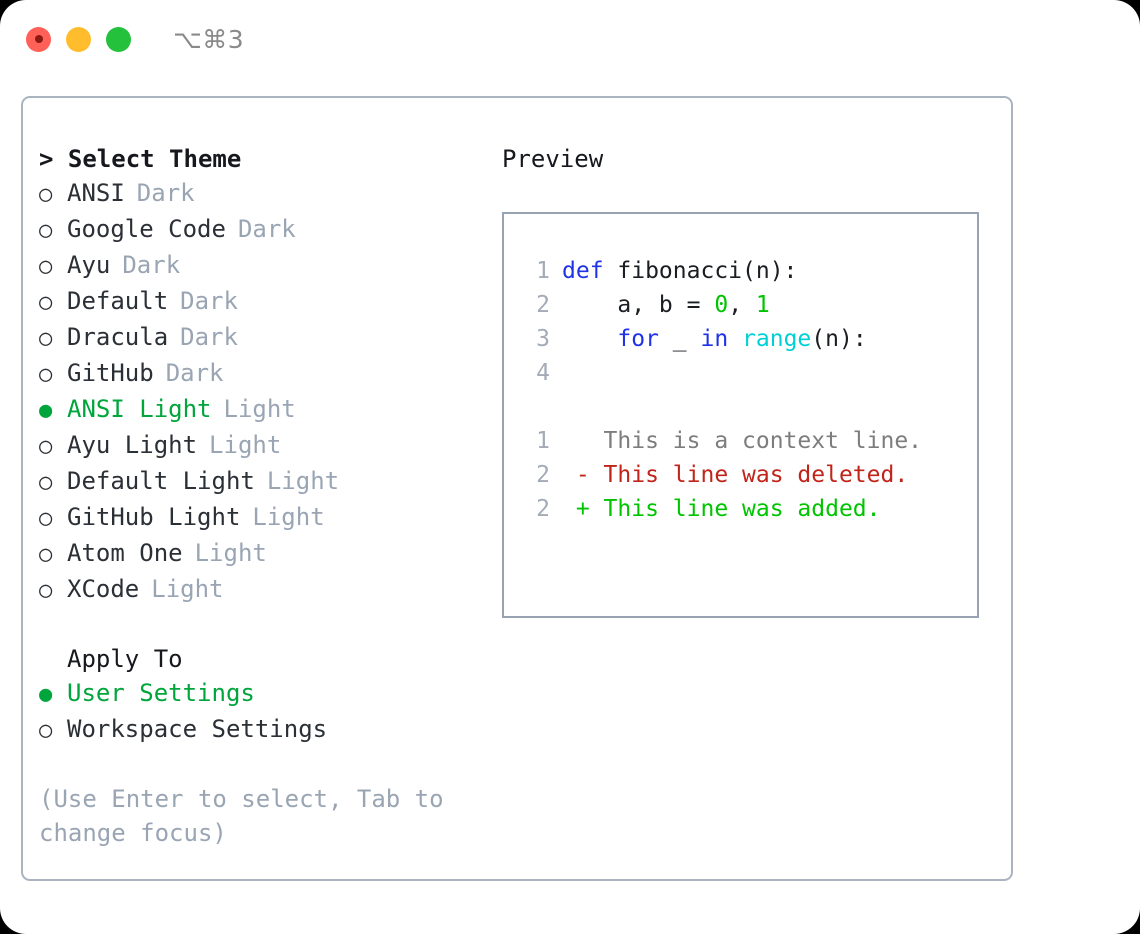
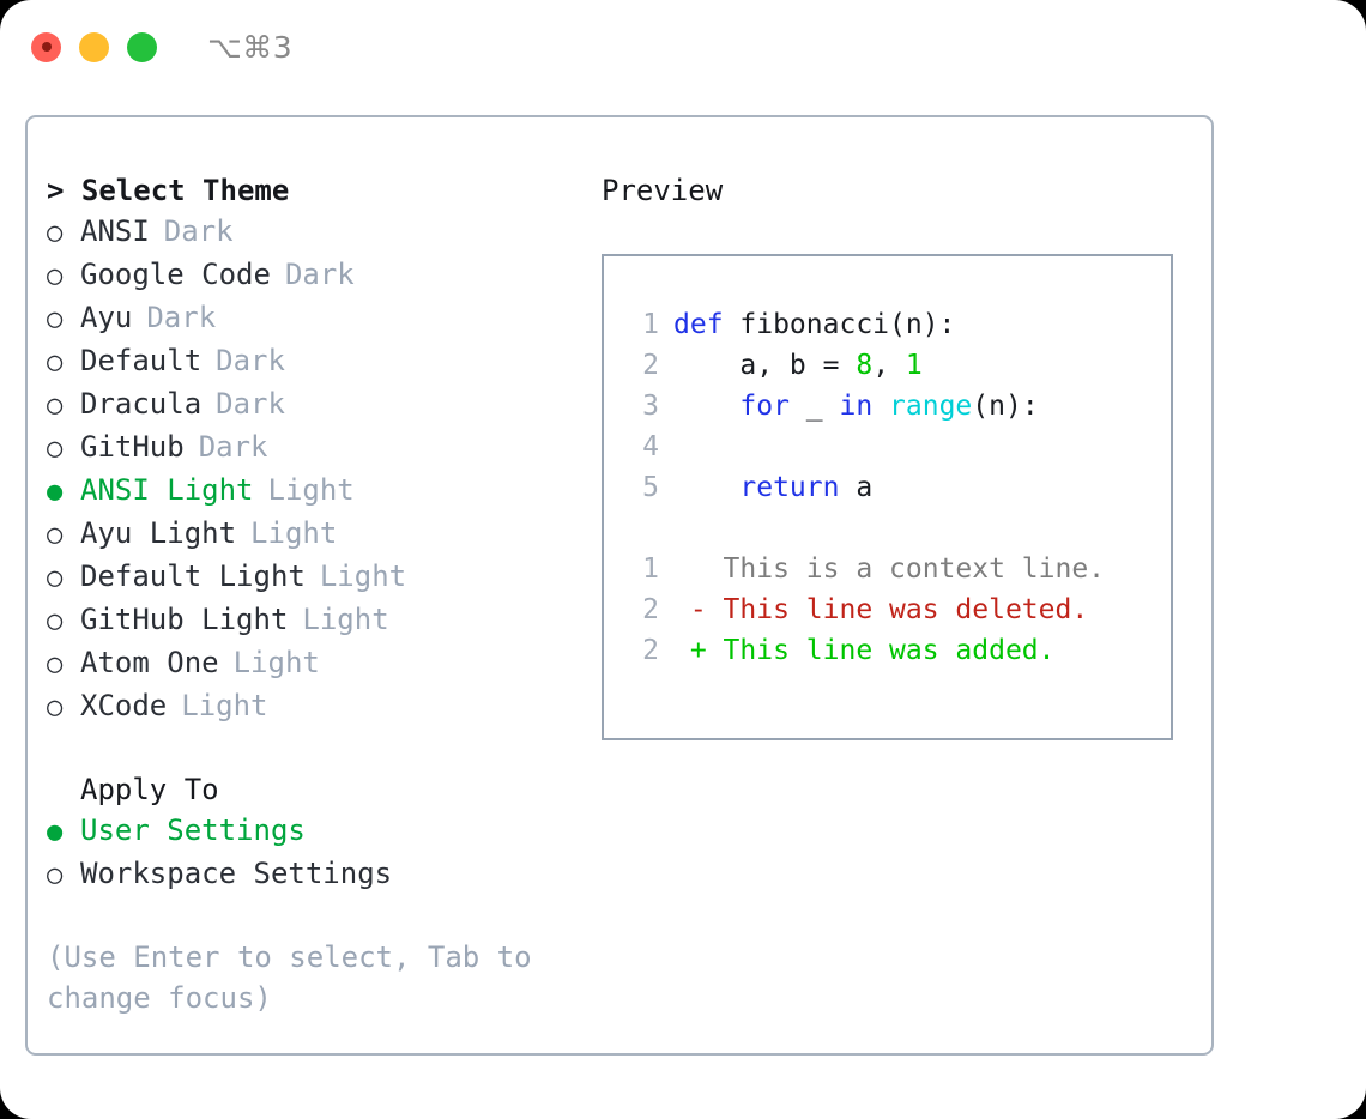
  ⌥⌘3
  > Select Theme
  ○
  ANSI
  Dark
  ○
  Google Code
  Dark
  ○
  Ayu
  Dark
  ○
  Default
  Dark
  ○
  Dracula
  Dark
  ○
  GitHub
  Dark
  ●
  ANSI Light
  Light
  ○
  Ayu Light
  Light
  ○
  Default Light
  Light
  ○
  GitHub Light
  Light
  ○
  Atom One
  Light
  ○
  XCode
  Light
  Apply To
  ●
  User Settings
  ○
  Workspace Settings
  (Use Enter to select, Tab to change focus)
  Preview
  1
  def fibonacci(n):
  2
- a, b = 0, 1
+ a, b = 8, 1
  3
  for _ in range(n):
  4
+ 5
+ return a
  1
  This is a context line.
  2
  - This line was deleted.
  2
  + This line was added.
